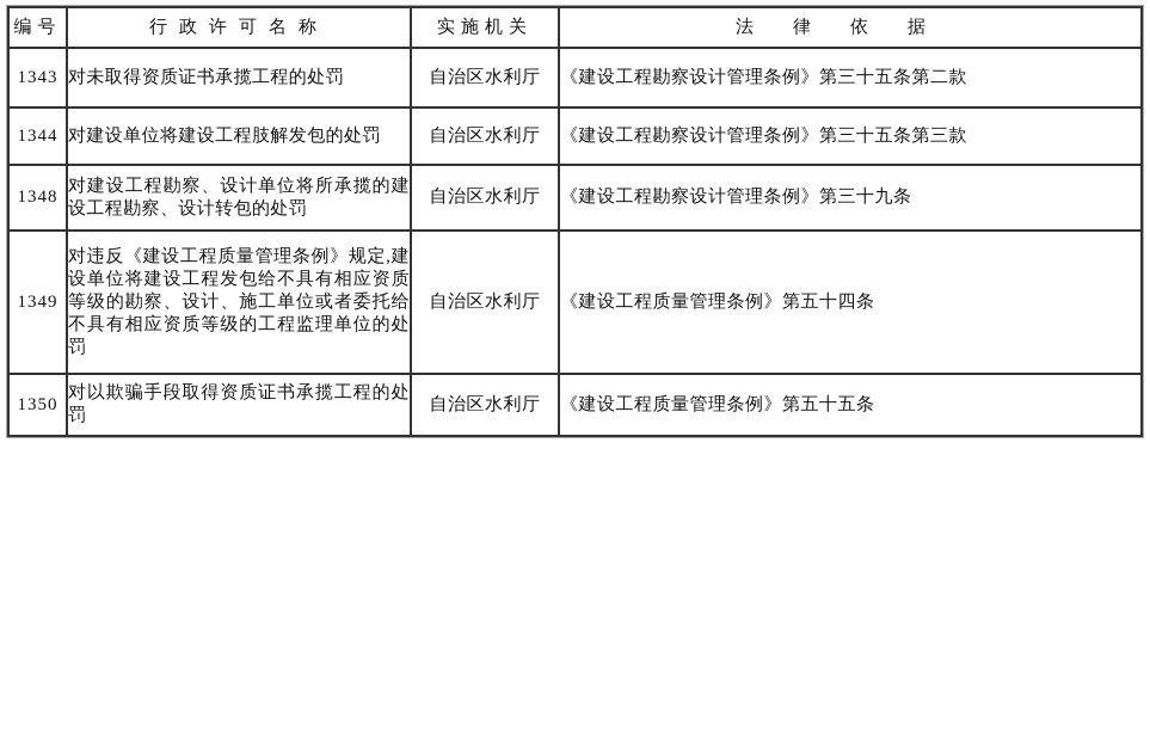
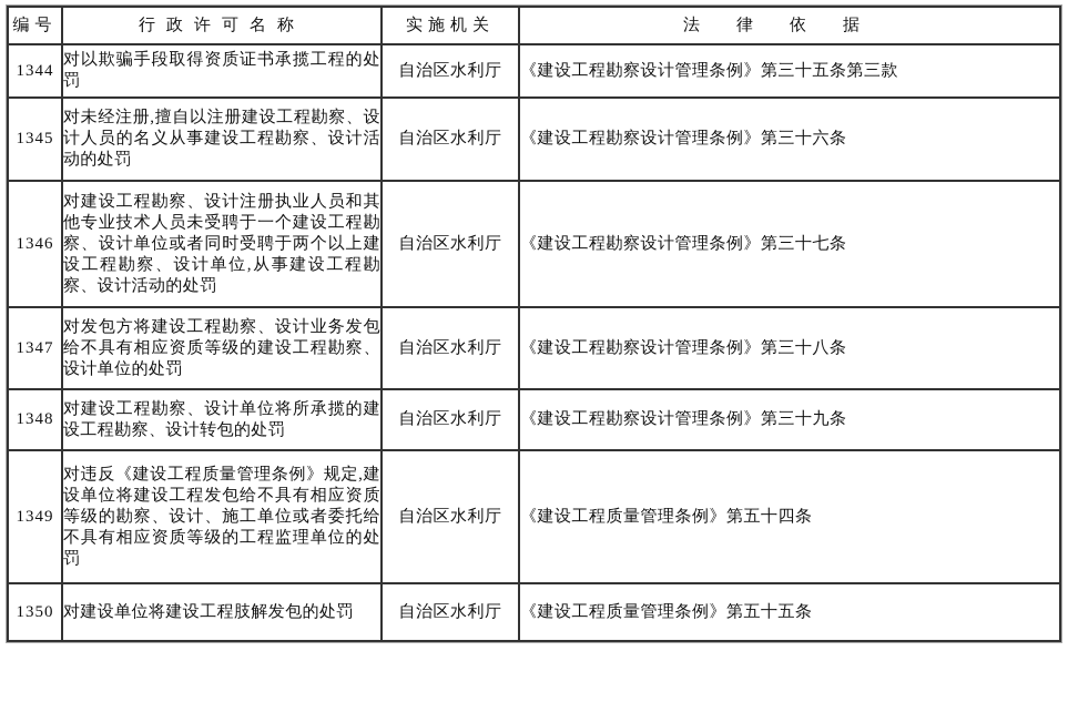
  编号	行政许可名称	实施机关	法律依据
- 1343	对未取得资质证书承揽工程的处罚	自治区水利厅	《建设工程勘察设计管理条例》第三十五条第二款
- 1344	对建设单位将建设工程肢解发包的处罚	自治区水利厅	《建设工程勘察设计管理条例》第三十五条第三款
+ 1344	对以欺骗手段取得资质证书承揽工程的处罚	自治区水利厅	《建设工程勘察设计管理条例》第三十五条第三款
+ 1345	对未经注册,擅自以注册建设工程勘察、设计人员的名义从事建设工程勘察、设计活动的处罚	自治区水利厅	《建设工程勘察设计管理条例》第三十六条
+ 1346	对建设工程勘察、设计注册执业人员和其他专业技术人员未受聘于一个建设工程勘察、设计单位或者同时受聘于两个以上建设工程勘察、设计单位,从事建设工程勘察、设计活动的处罚	自治区水利厅	《建设工程勘察设计管理条例》第三十七条
+ 1347	对发包方将建设工程勘察、设计业务发包给不具有相应资质等级的建设工程勘察、设计单位的处罚	自治区水利厅	《建设工程勘察设计管理条例》第三十八条
  1348	对建设工程勘察、设计单位将所承揽的建设工程勘察、设计转包的处罚	自治区水利厅	《建设工程勘察设计管理条例》第三十九条
  1349	对违反《建设工程质量管理条例》规定,建设单位将建设工程发包给不具有相应资质等级的勘察、设计、施工单位或者委托给不具有相应资质等级的工程监理单位的处罚	自治区水利厅	《建设工程质量管理条例》第五十四条
- 1350	对以欺骗手段取得资质证书承揽工程的处罚	自治区水利厅	《建设工程质量管理条例》第五十五条
+ 1350	对建设单位将建设工程肢解发包的处罚	自治区水利厅	《建设工程质量管理条例》第五十五条
